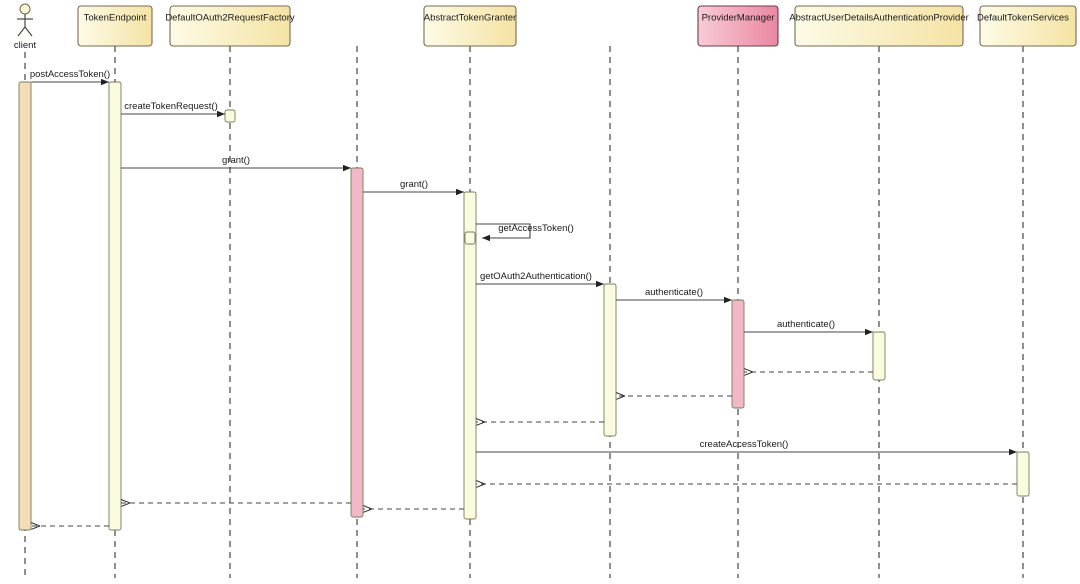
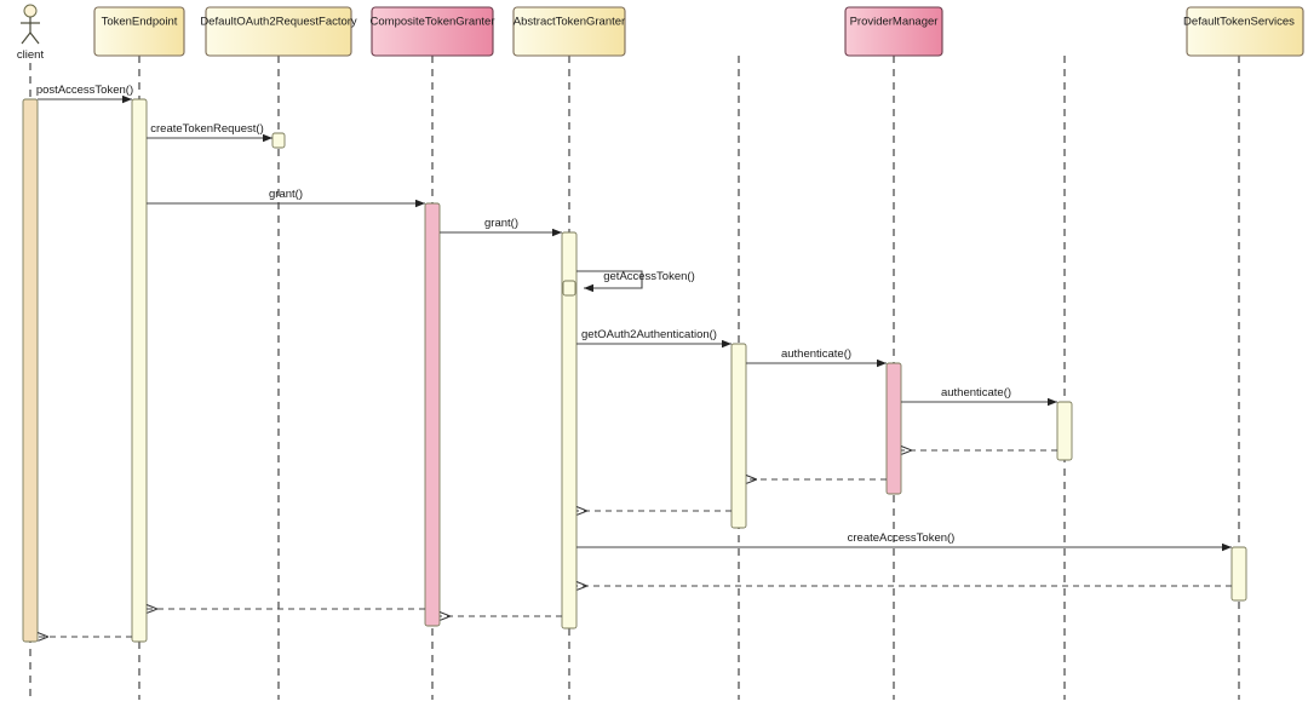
  TokenEndpoint
  DefaultOAuth2RequestFactory
+ CompositeTokenGranter
  AbstractTokenGranter
  ProviderManager
- AbstractUserDetailsAuthenticationProvider
  DefaultTokenServices
  client
  postAccessToken()
  createTokenRequest()
  grant()
  grant()
  getAccessToken()
  getOAuth2Authentication()
  authenticate()
  authenticate()
  createAccessToken()
